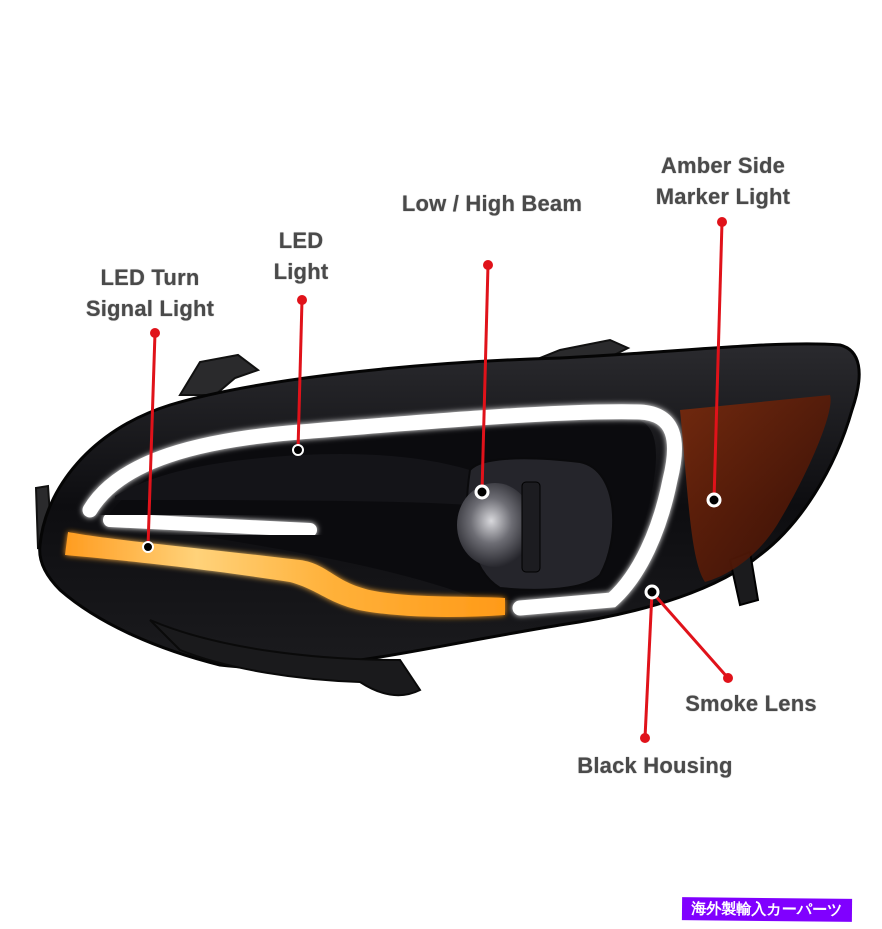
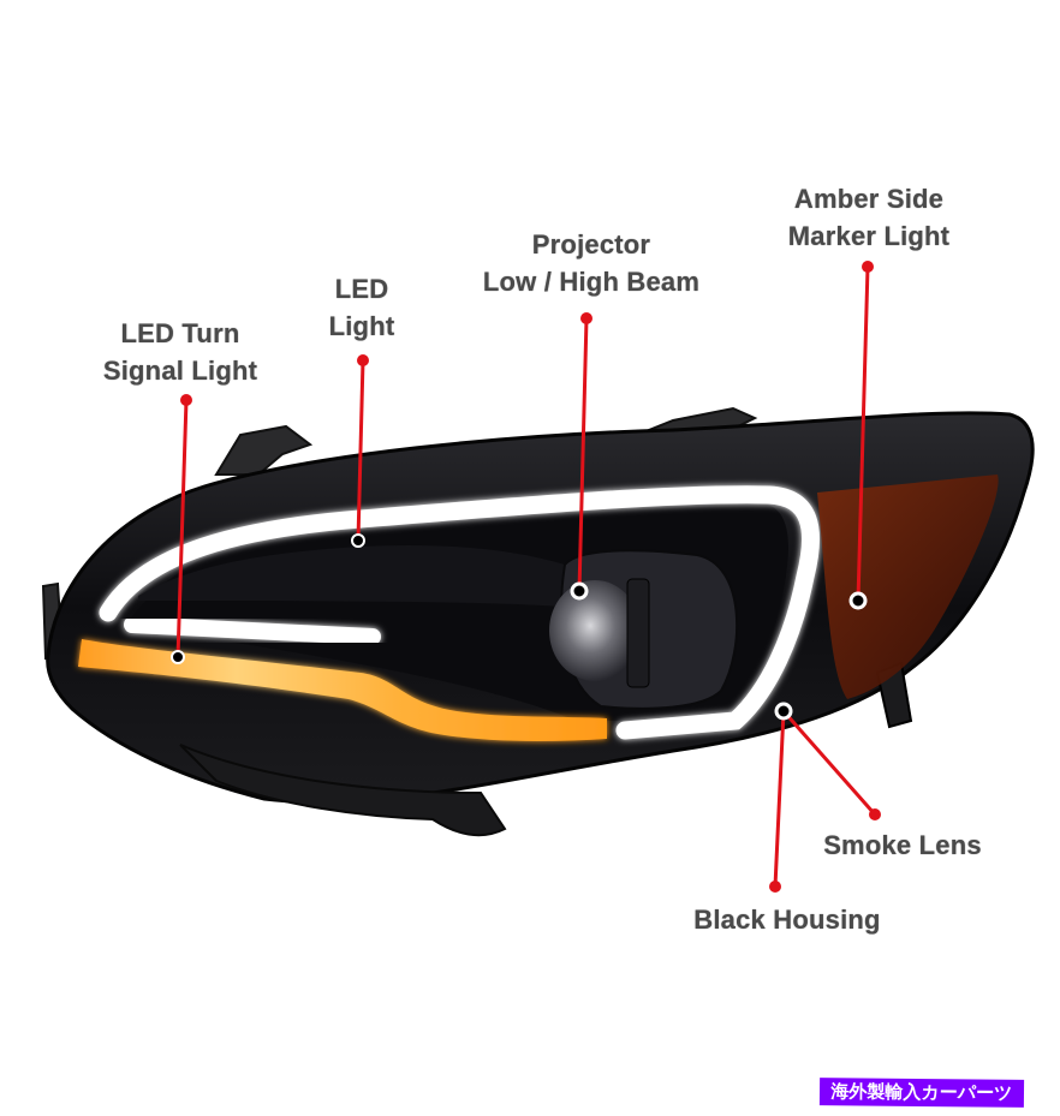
  LED Turn
  Signal Light
  LED
  Light
+ Projector
  Low / High Beam
  Amber Side
  Marker Light
  Smoke Lens
  Black Housing
  海外製輸入カーパーツ
